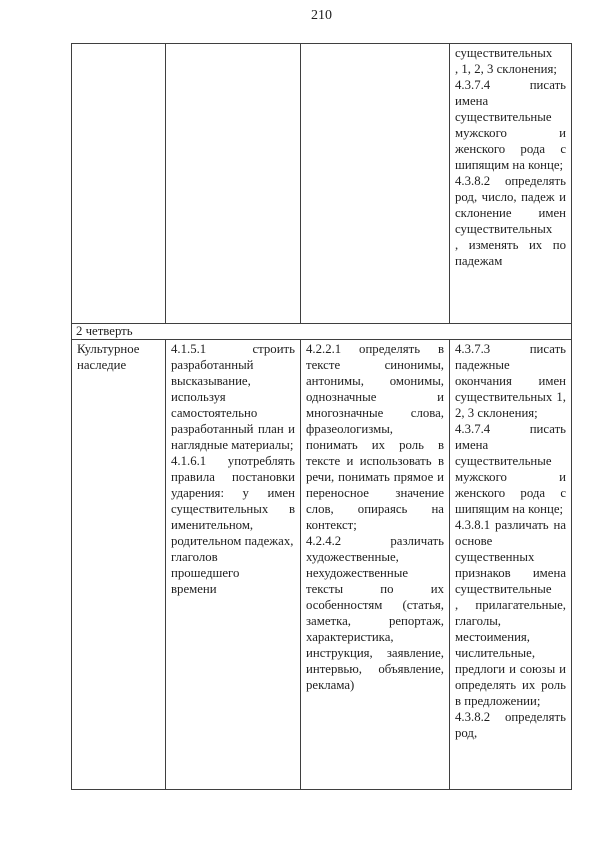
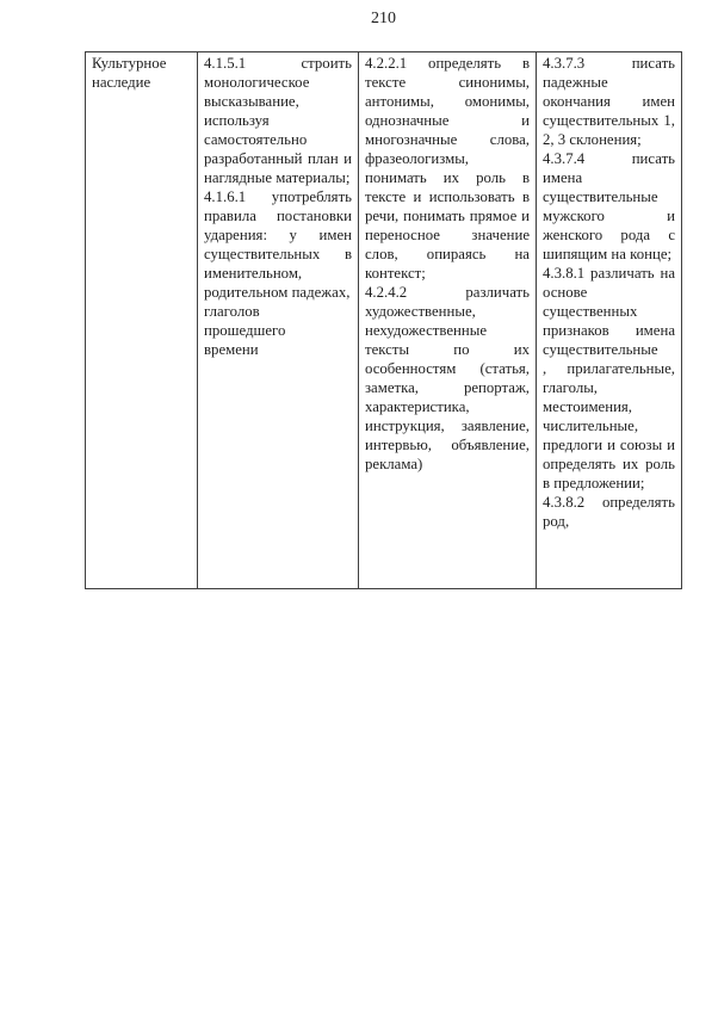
  210
- 			существительных , 1, 2, 3 склонения;4.3.7.4 писать имена существительные мужского и женского рода с шипящим на конце;4.3.8.2 определять род, число, падеж и склонение имен существительных , изменять их по падежам
- 2 четверть
- Культурное наследие	4.1.5.1 строить разработанный высказывание, используя самостоятельно разработанный план и наглядные материалы;4.1.6.1 употреблять правила постановки ударения: у имен существительных в именительном, родительном падежах, глаголов прошедшего времени	4.2.2.1 определять в тексте синонимы, антонимы, омонимы, однозначные и многозначные слова, фразеологизмы, понимать их роль в тексте и использовать в речи, понимать прямое и переносное значение слов, опираясь на контекст;4.2.4.2 различать художественные, нехудожественные тексты по их особенностям (статья, заметка, репортаж, характеристика, инструкция, заявление, интервью, объявление, реклама)	4.3.7.3 писать падежные окончания имен существительных 1, 2, 3 склонения;4.3.7.4 писать имена существительные мужского и женского рода с шипящим на конце;4.3.8.1 различать на основе существенных признаков имена существительные , прилагательные, глаголы, местоимения, числительные, предлоги и союзы и определять их роль в предложении;4.3.8.2 определять род,
+ Культурное наследие	4.1.5.1 строить монологическое высказывание, используя самостоятельно разработанный план и наглядные материалы;4.1.6.1 употреблять правила постановки ударения: у имен существительных в именительном, родительном падежах, глаголов прошедшего времени	4.2.2.1 определять в тексте синонимы, антонимы, омонимы, однозначные и многозначные слова, фразеологизмы, понимать их роль в тексте и использовать в речи, понимать прямое и переносное значение слов, опираясь на контекст;4.2.4.2 различать художественные, нехудожественные тексты по их особенностям (статья, заметка, репортаж, характеристика, инструкция, заявление, интервью, объявление, реклама)	4.3.7.3 писать падежные окончания имен существительных 1, 2, 3 склонения;4.3.7.4 писать имена существительные мужского и женского рода с шипящим на конце;4.3.8.1 различать на основе существенных признаков имена существительные , прилагательные, глаголы, местоимения, числительные, предлоги и союзы и определять их роль в предложении;4.3.8.2 определять род,
